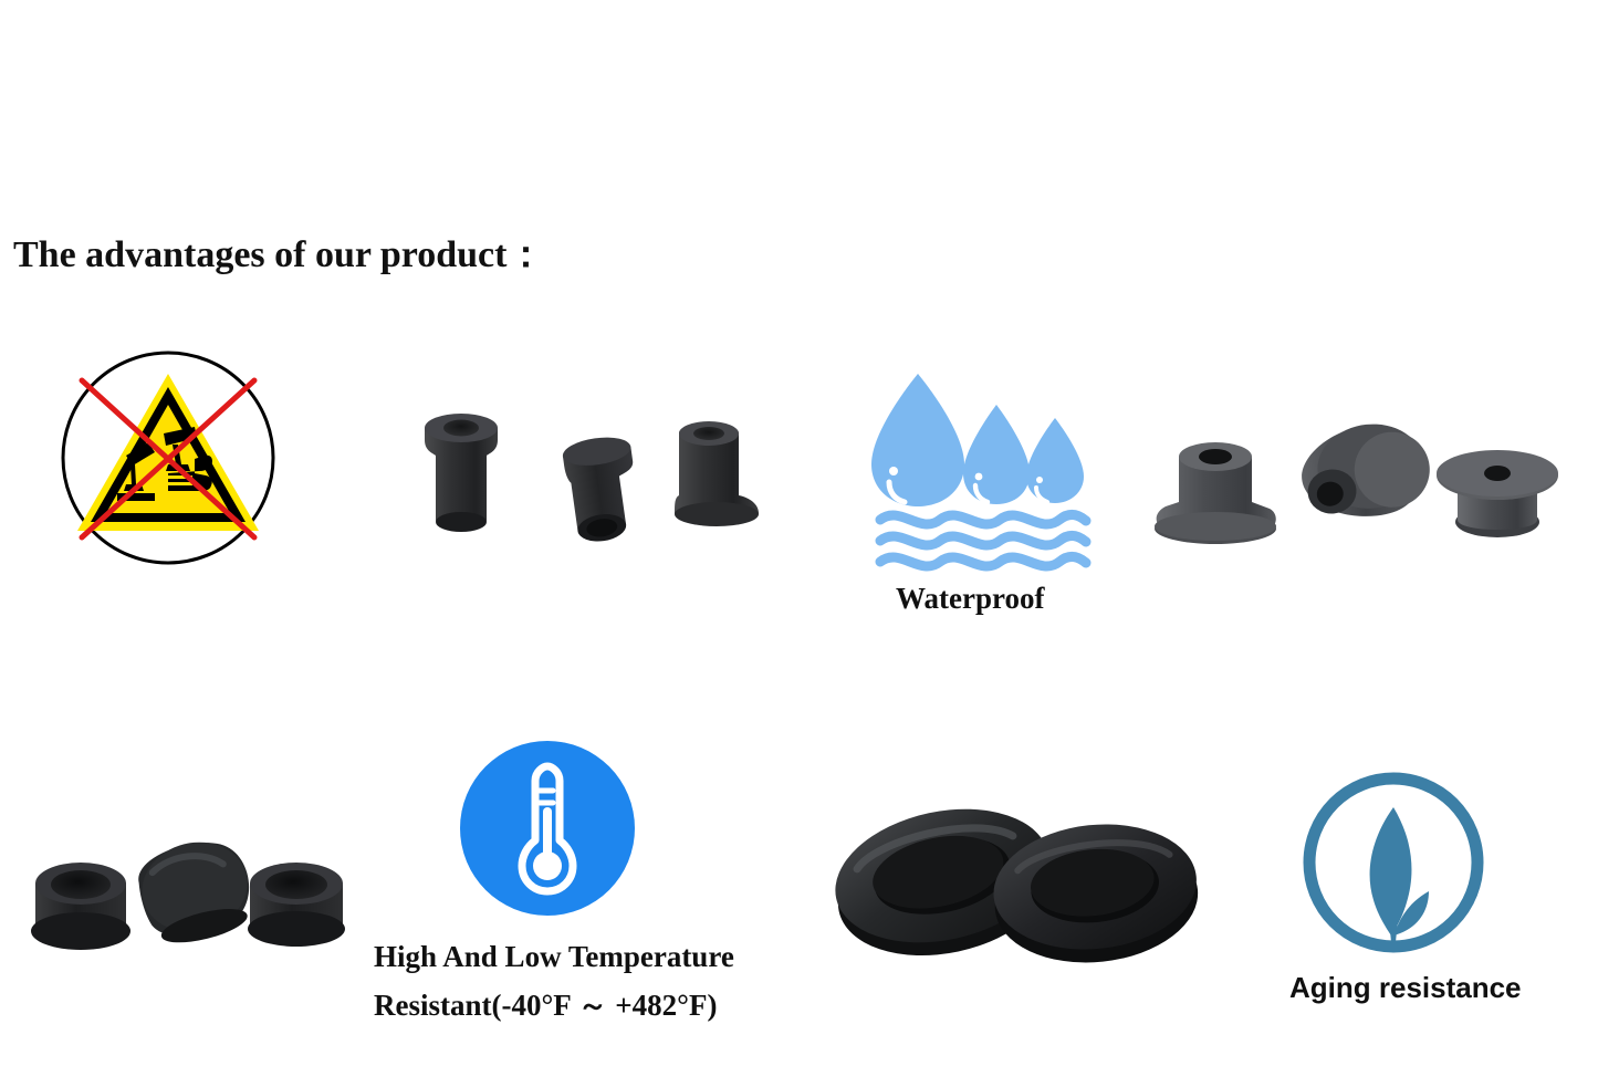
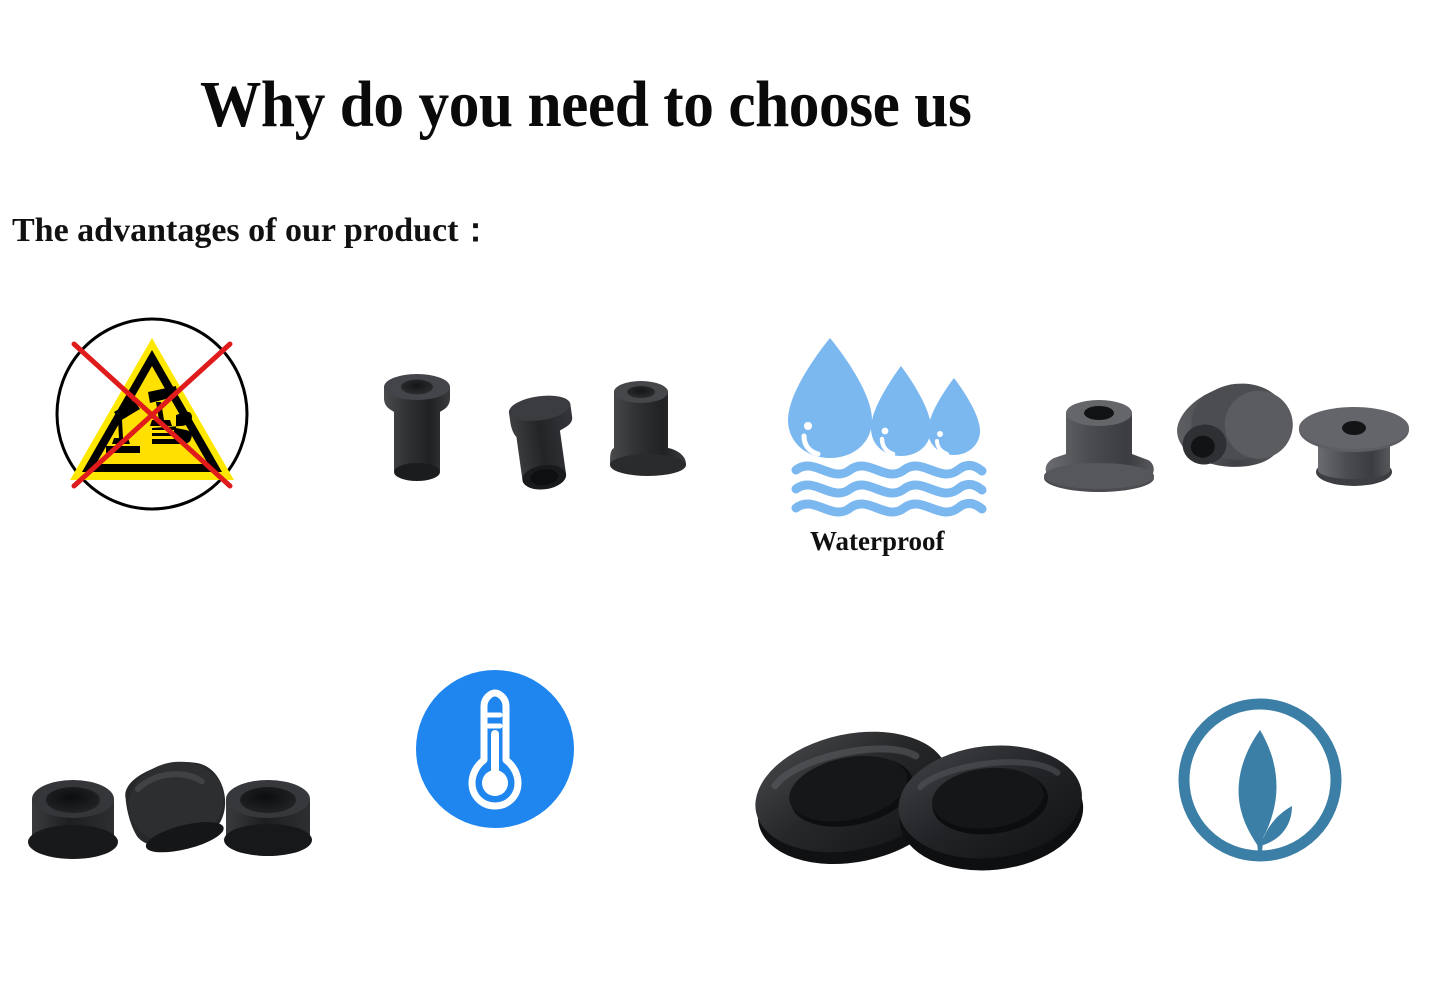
+ Why do you need to choose us
  The advantages of our product：
  Waterproof
- High And Low Temperature
- Resistant(-40°F ～ +482°F)
- Aging resistance
